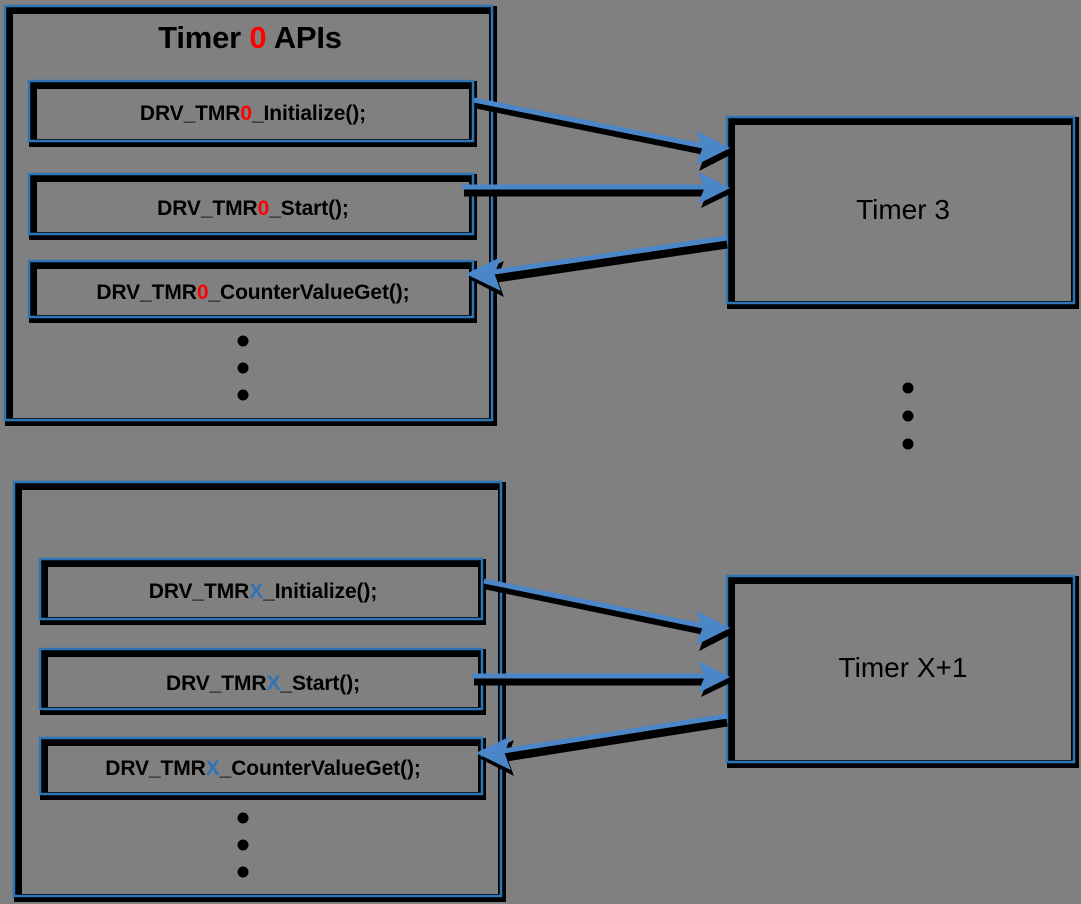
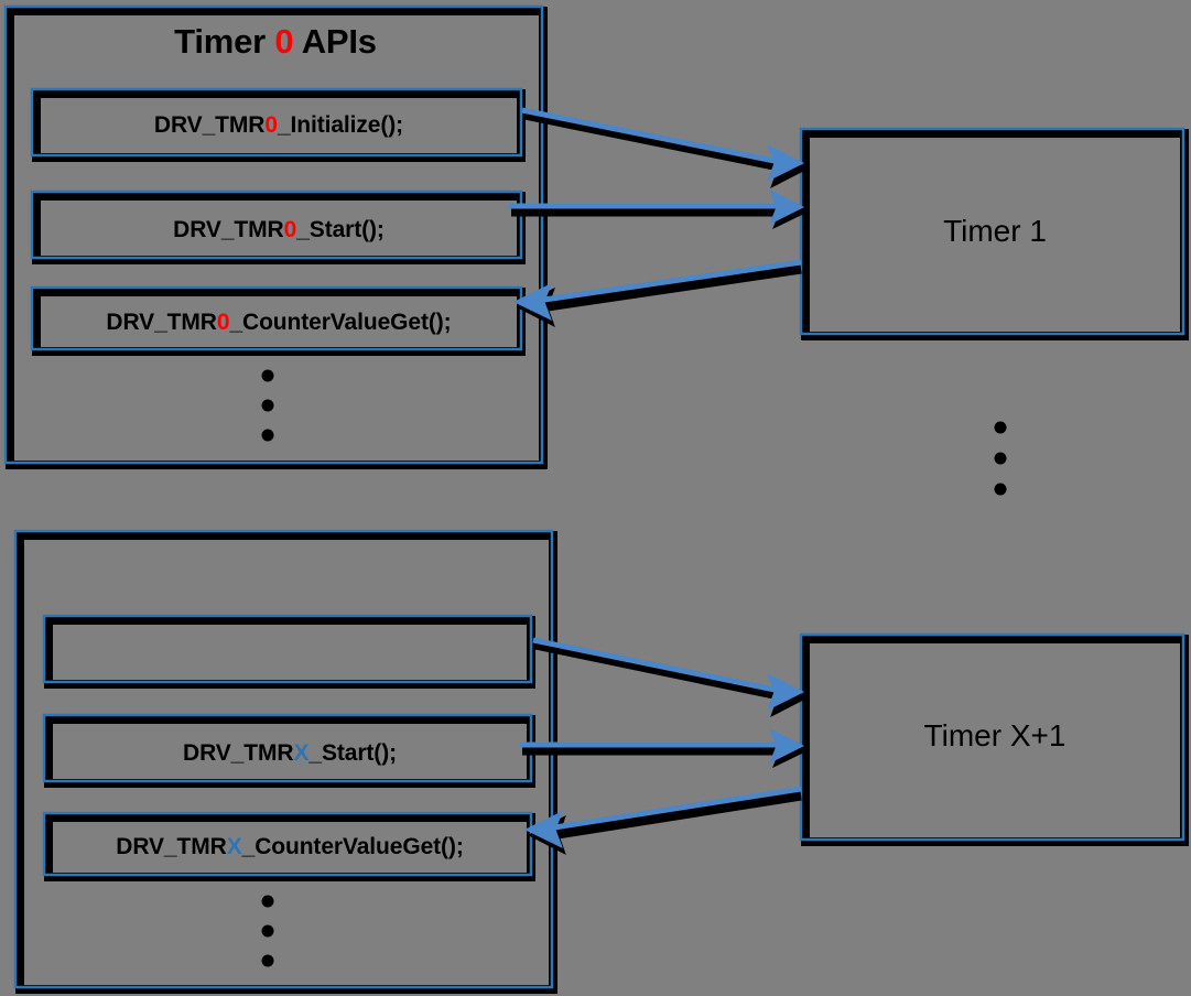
  Timer 0 APIs
  DRV_TMR0_Initialize();
  DRV_TMR0_Start();
  DRV_TMR0_CounterValueGet();
- DRV_TMRX_Initialize();
  DRV_TMRX_Start();
  DRV_TMRX_CounterValueGet();
- Timer 3
+ Timer 1
  Timer X+1
